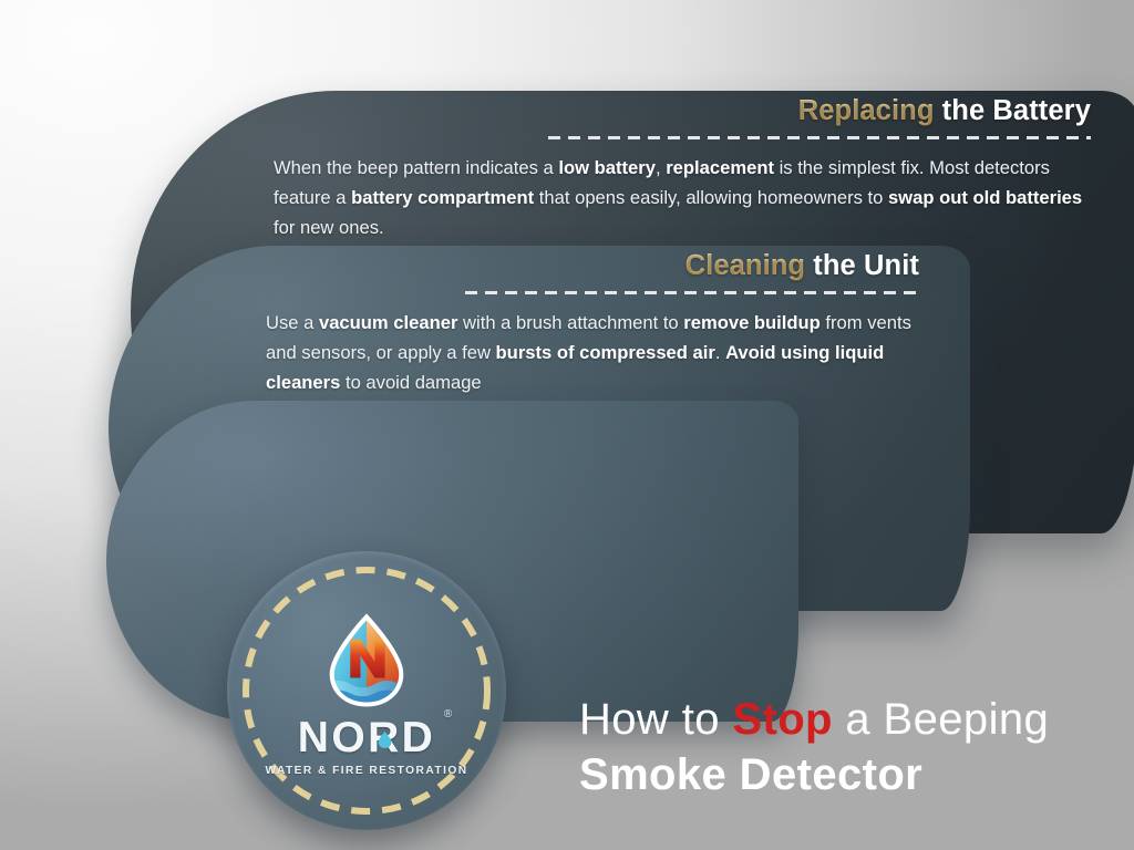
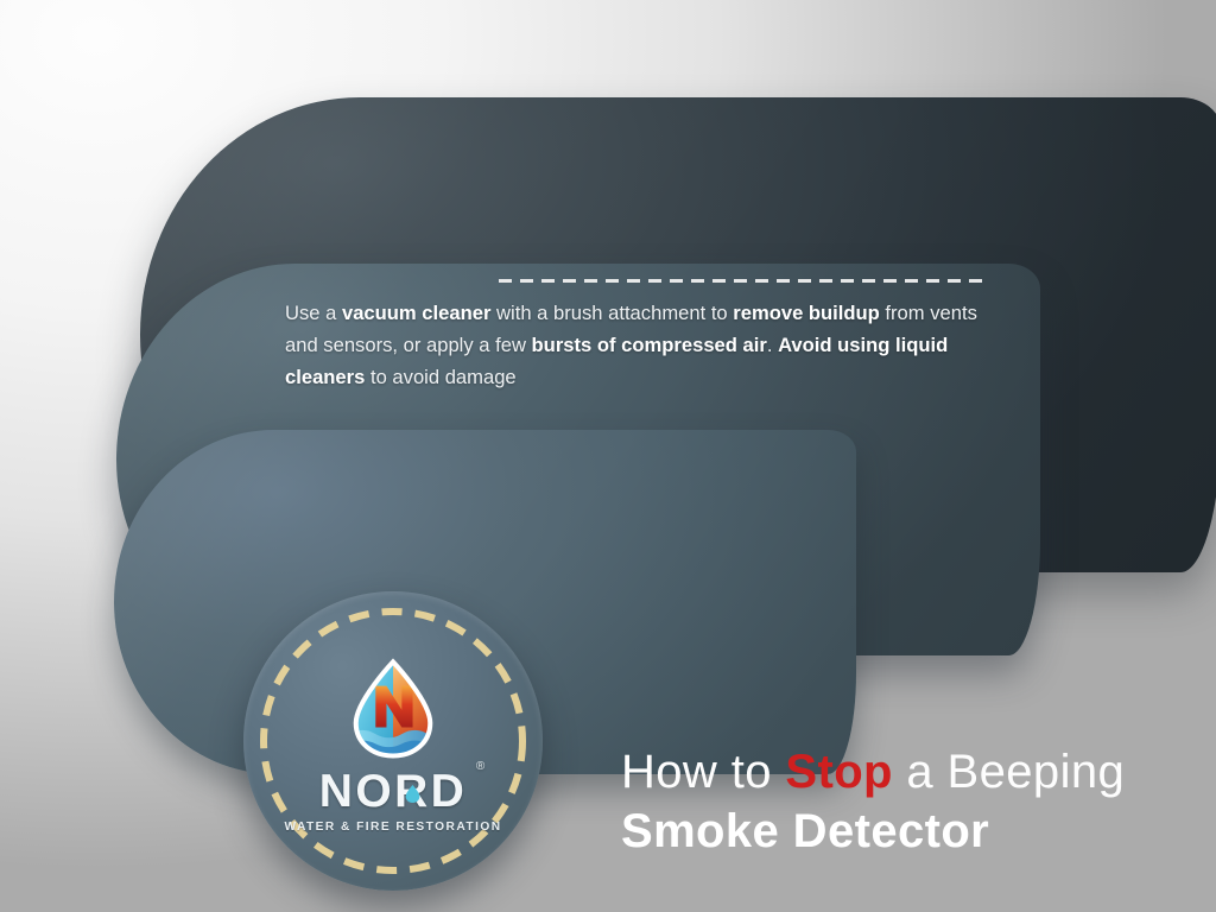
- Replacing the Battery
- When the beep pattern indicates a low battery, replacement is the simplest fix. Most detectors feature a battery compartment that opens easily, allowing homeowners to swap out old batteries for new ones.
- Cleaning the Unit
  Use a vacuum cleaner with a brush attachment to remove buildup from vents and sensors, or apply a few bursts of compressed air. Avoid using liquid cleaners to avoid damage
  NOD
  ®
  WATER & FIRE RESTORATION
  How to Stop a Beeping
  Smoke Detector
